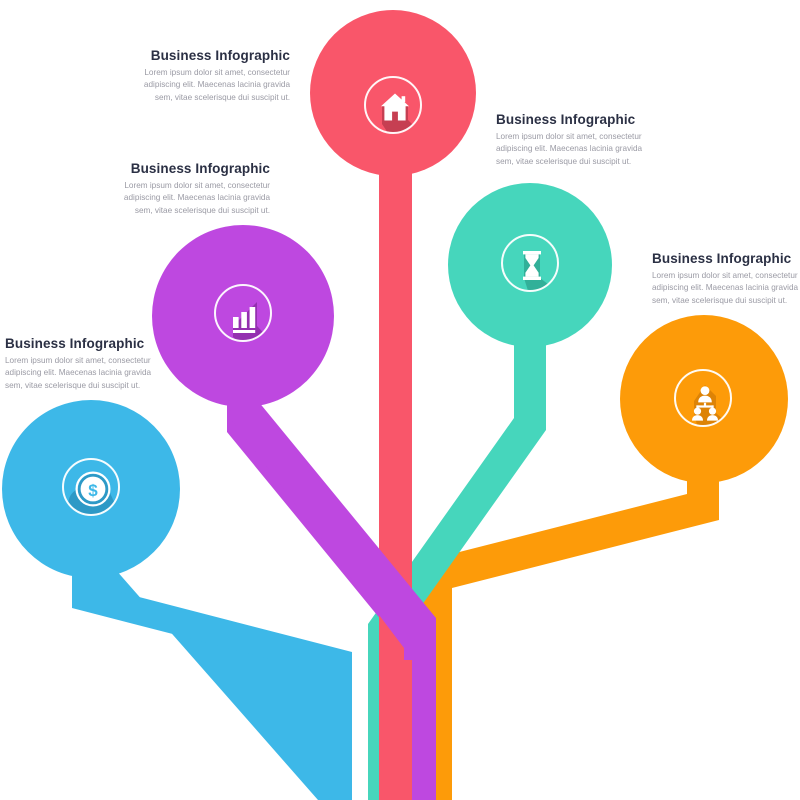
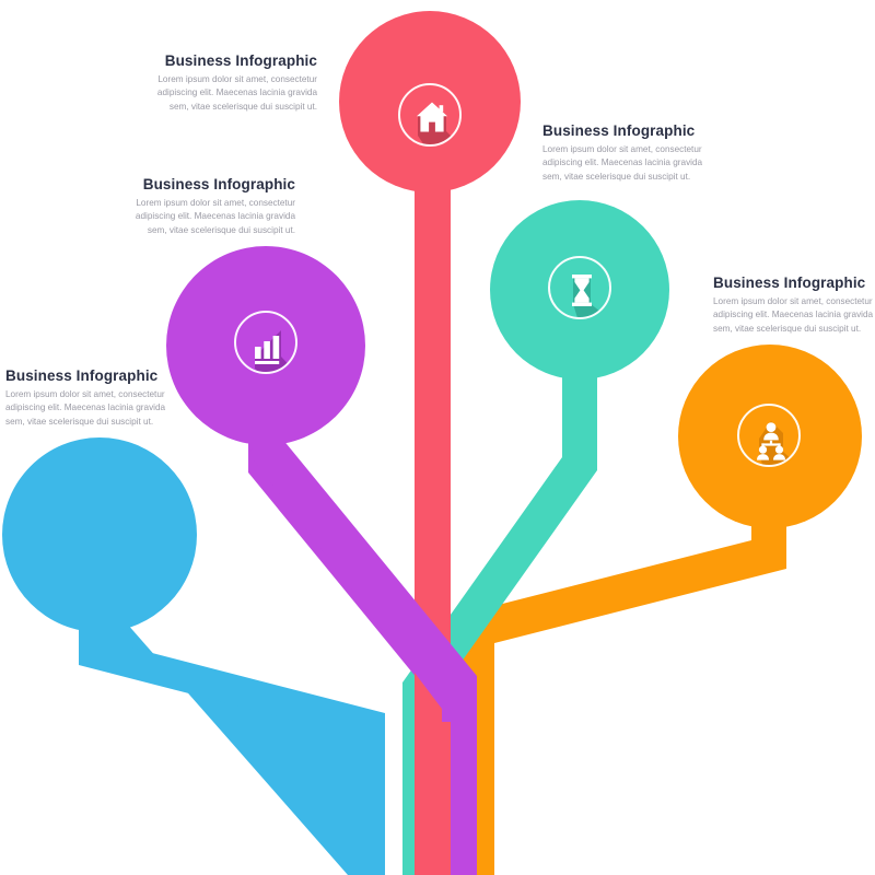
- $
  Business Infographic
  Lorem ipsum dolor sit amet, consectetur adipiscing elit. Maecenas lacinia gravida sem, vitae scelerisque dui suscipit ut.
  Business Infographic
  Lorem ipsum dolor sit amet, consectetur adipiscing elit. Maecenas lacinia gravida sem, vitae scelerisque dui suscipit ut.
  Business Infographic
  Lorem ipsum dolor sit amet, consectetur adipiscing elit. Maecenas lacinia gravida sem, vitae scelerisque dui suscipit ut.
  Business Infographic
  Lorem ipsum dolor sit amet, consectetur adipiscing elit. Maecenas lacinia gravida sem, vitae scelerisque dui suscipit ut.
  Business Infographic
  Lorem ipsum dolor sit amet, consectetur adipiscing elit. Maecenas lacinia gravida sem, vitae scelerisque dui suscipit ut.
